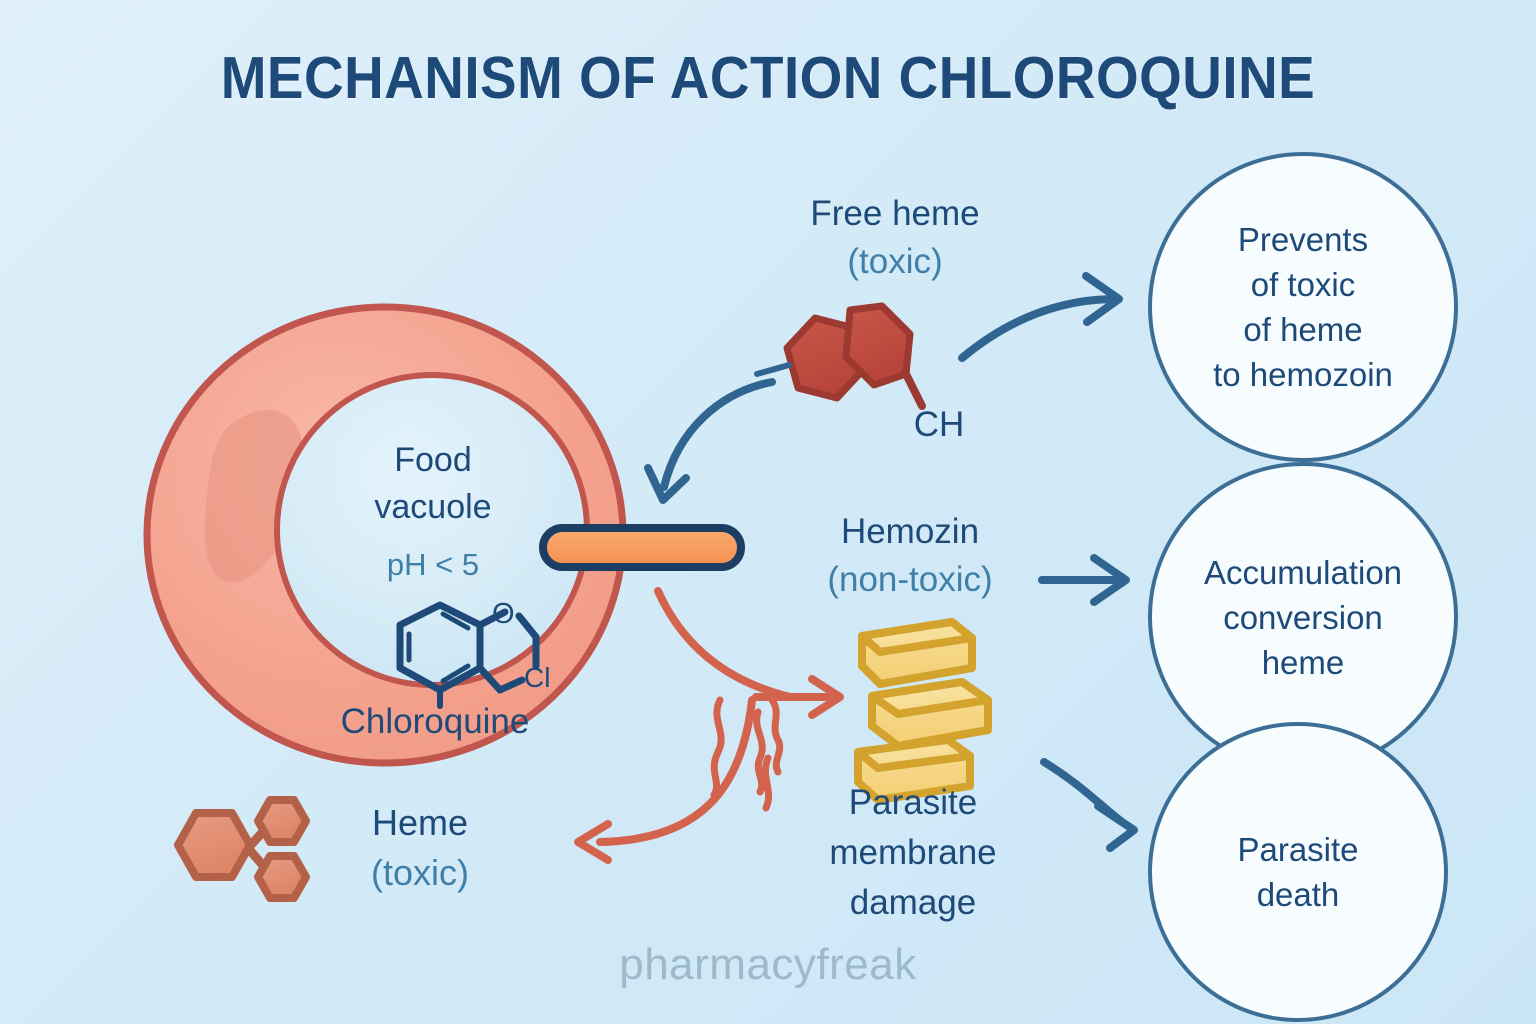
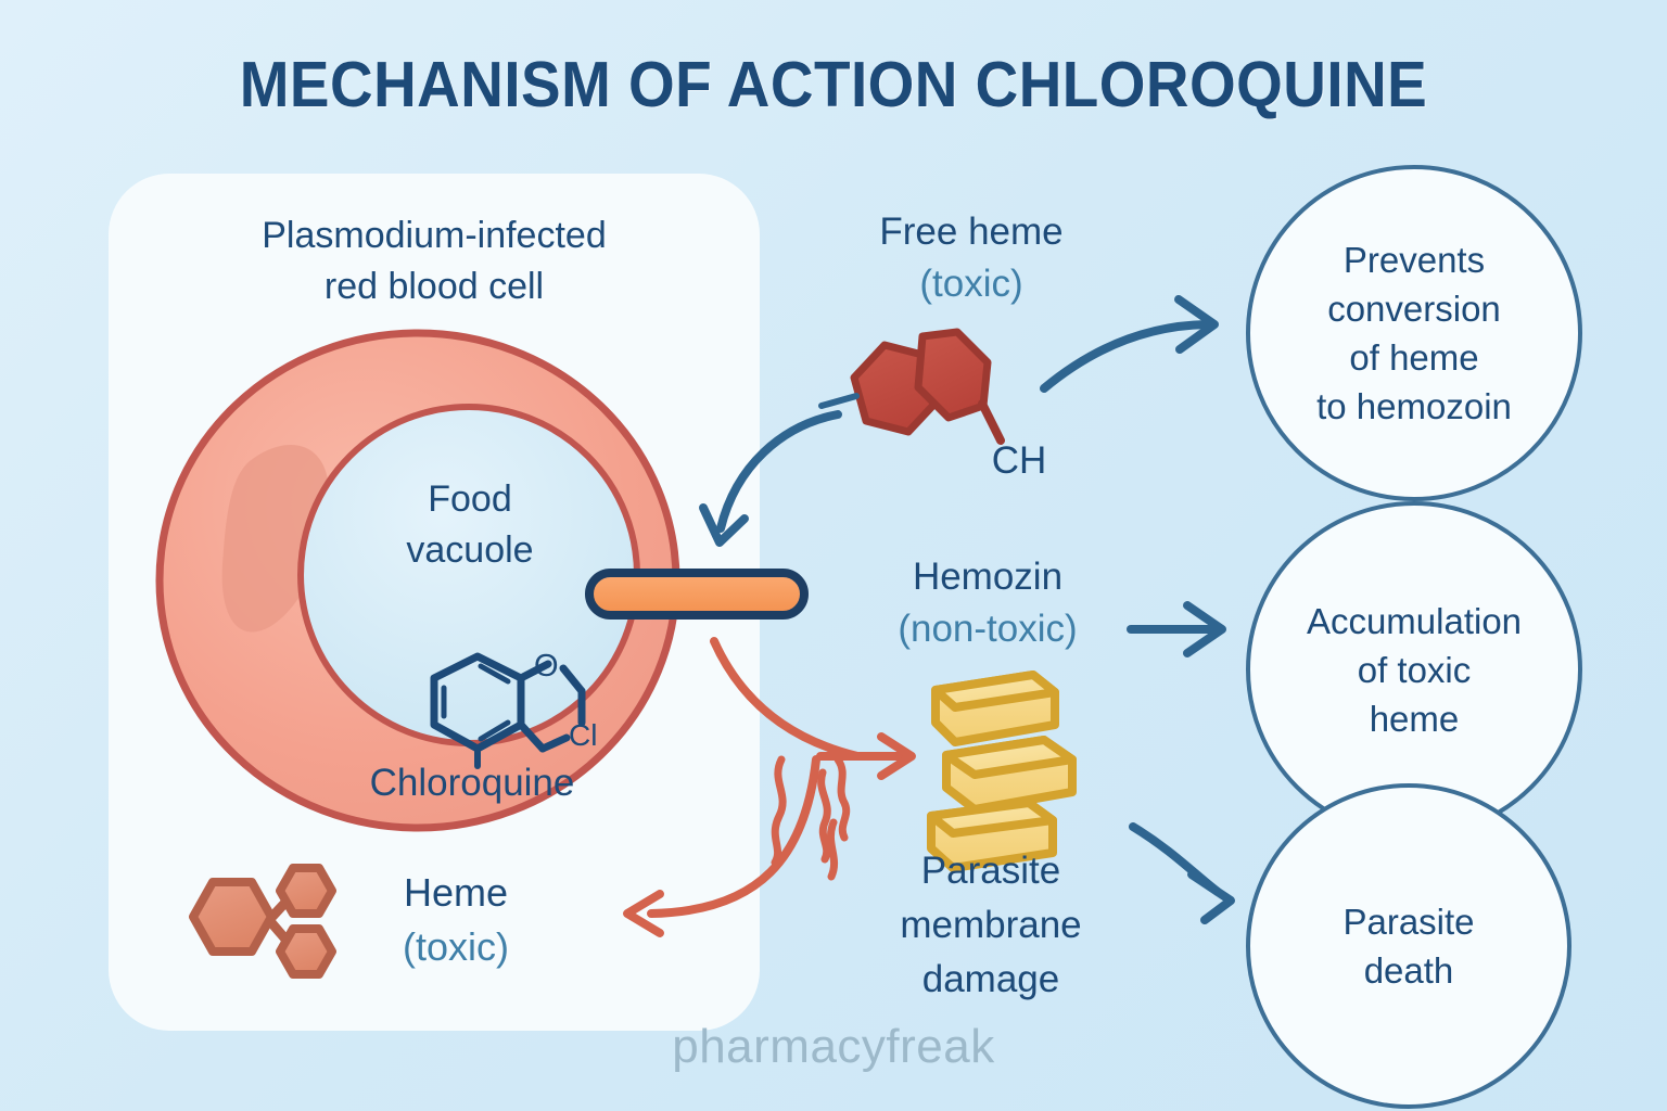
  MECHANISM OF ACTION CHLOROQUINE
+ Plasmodium-infected
+ red blood cell
  Food
  vacuole
- pH < 5
  O
  Cl
  Chloroquine
  Heme
  (toxic)
  Free heme
  (toxic)
  CH
  Hemozin
  (non-toxic)
  Parasite
  membrane
  damage
  Prevents
- of toxic
+ conversion
  of heme
  to hemozoin
  Accumulation
- conversion
+ of toxic
  heme
  Parasite
  death
  pharmacyfreak
